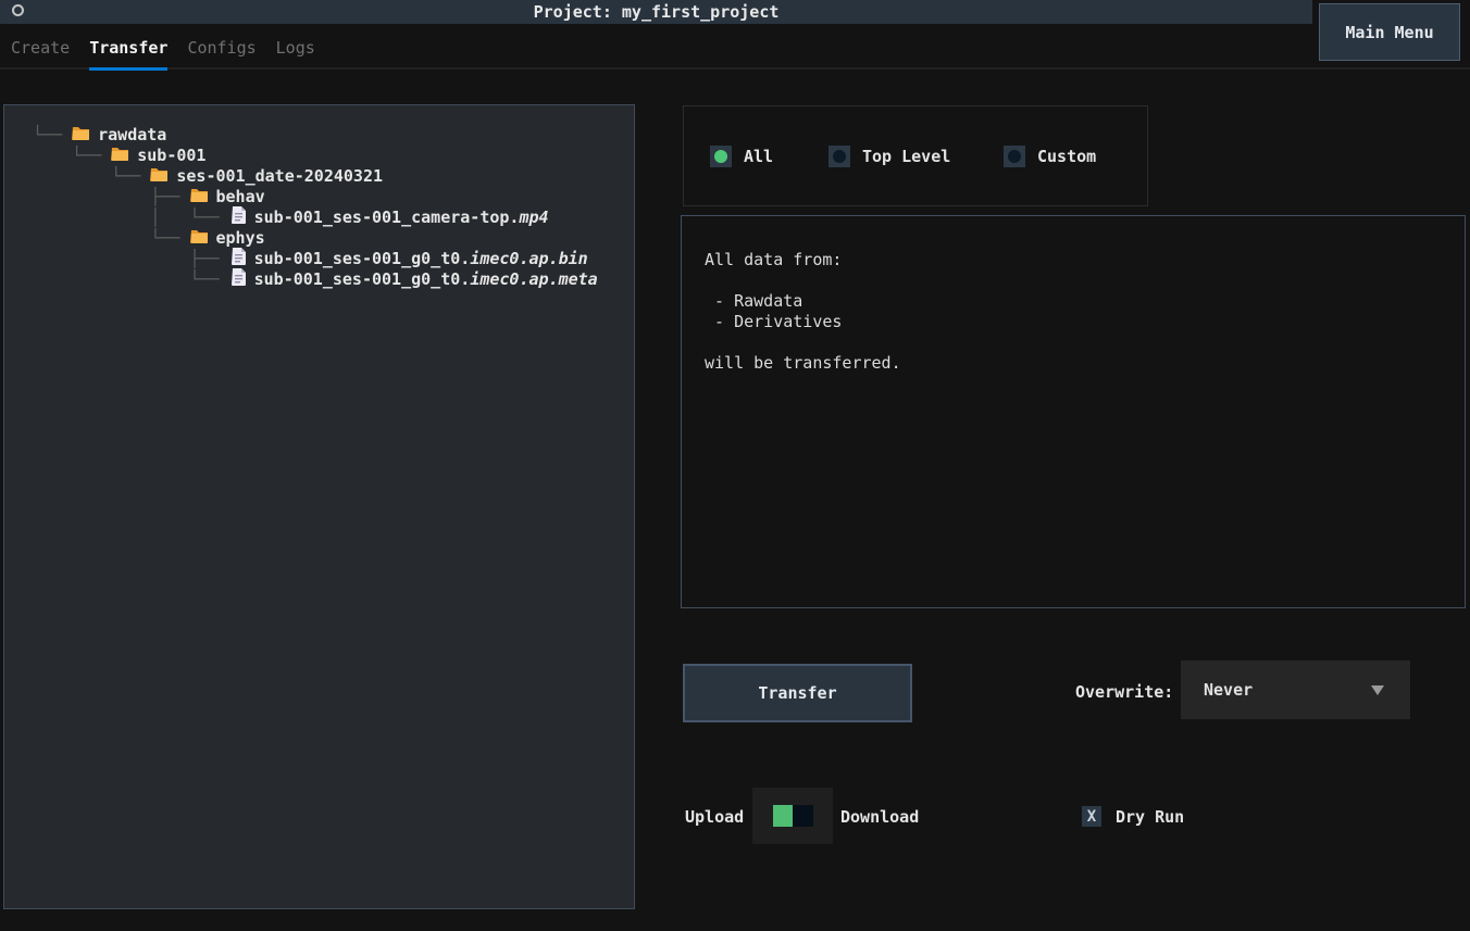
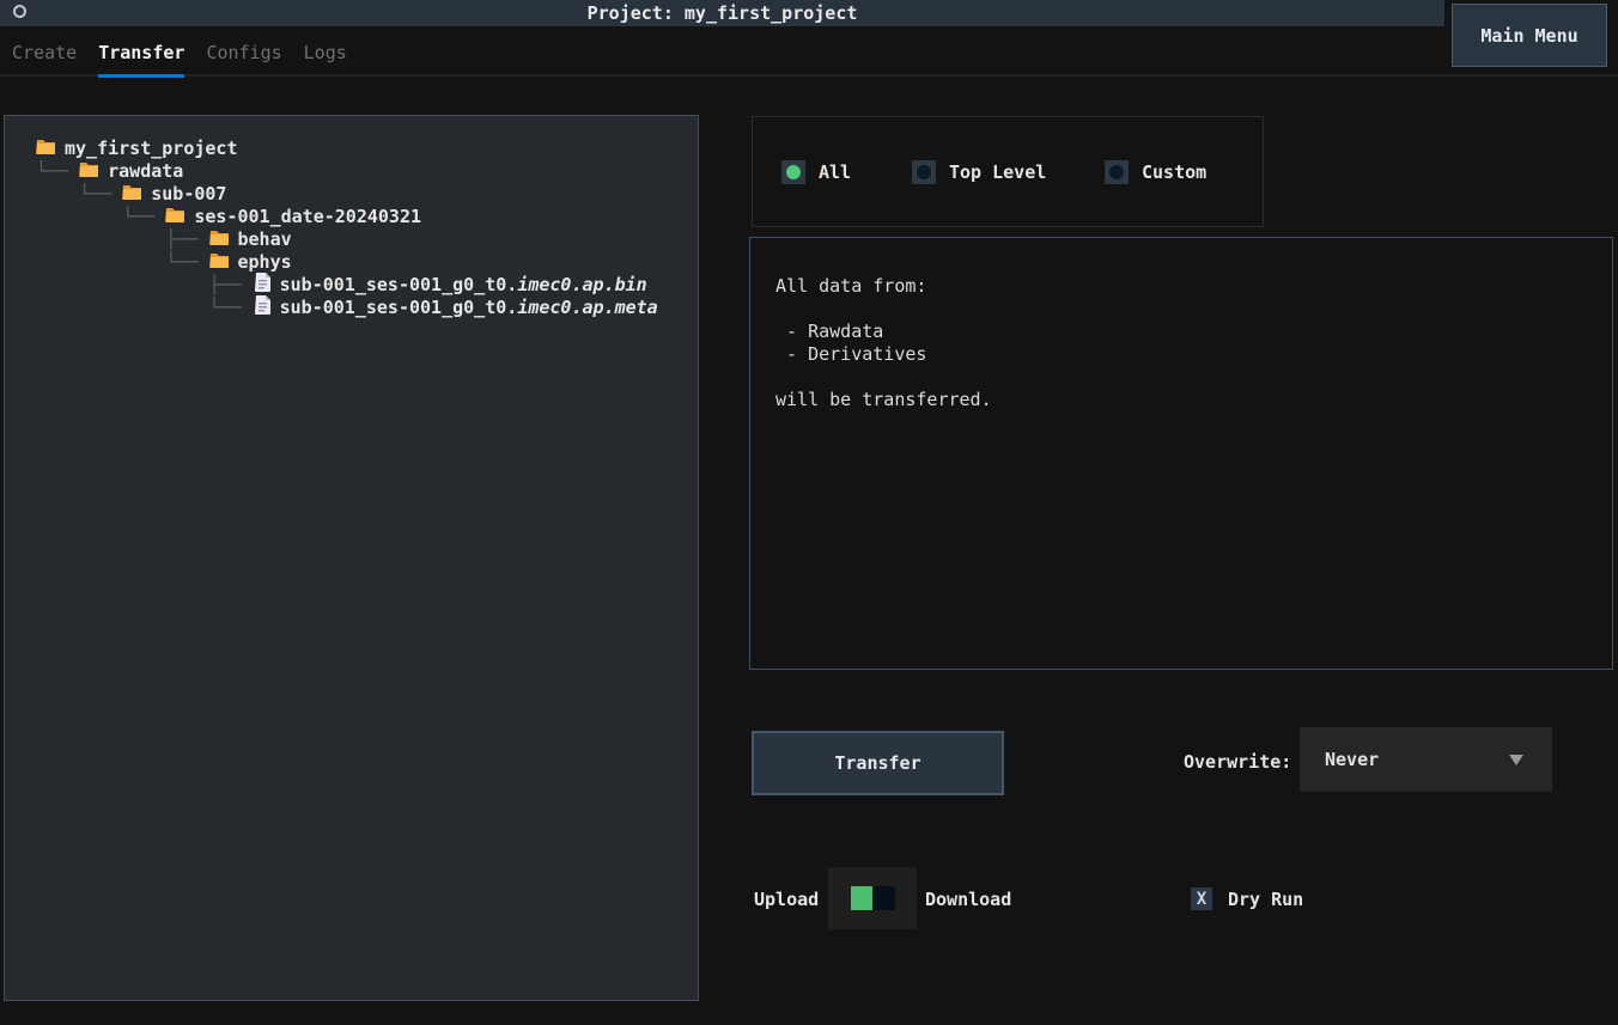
  Project: my_first_project
  Main Menu
  Create
  Transfer
  Configs
  Logs
+ my_first_project
  └──
  rawdata
  └──
- sub-001
+ sub-007
  └──
  ses-001_date-20240321
  ├──
  behav
- │ └──
- sub-001_ses-001_camera-top.
- mp4
  └──
  ephys
  ├──
  sub-001_ses-001_g0_t0.
  imec0.ap.bin
  └──
  sub-001_ses-001_g0_t0.
  imec0.ap.meta
  All
  Top Level
  Custom
  All data from:
  - Rawdata
  - Derivatives
  will be transferred.
  Transfer
  Overwrite:
  Never
  Upload
  Download
  X
  Dry Run
